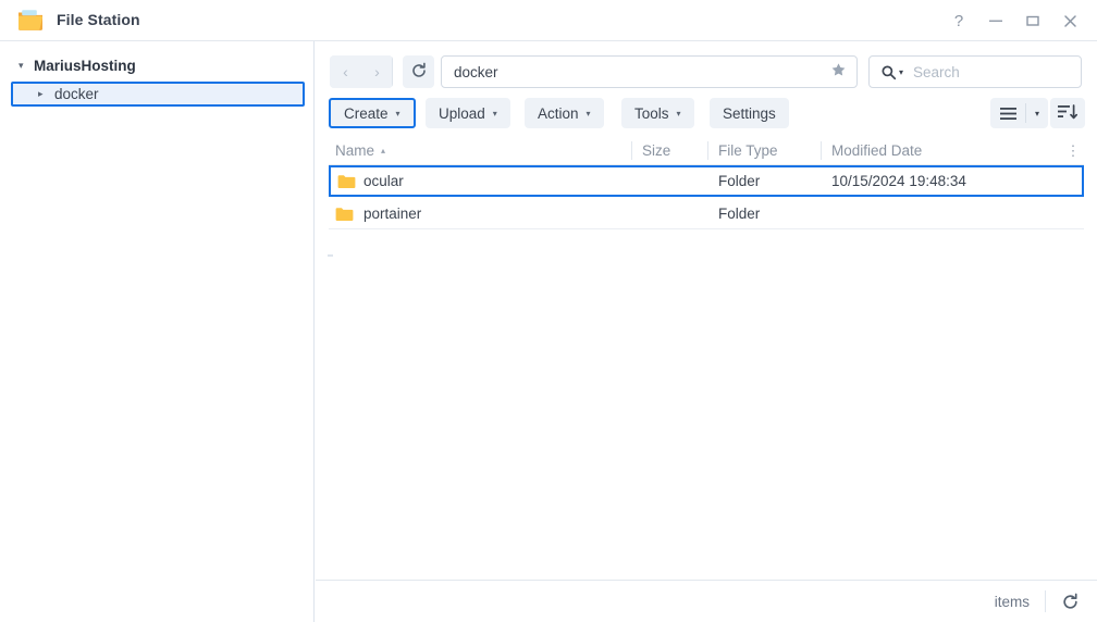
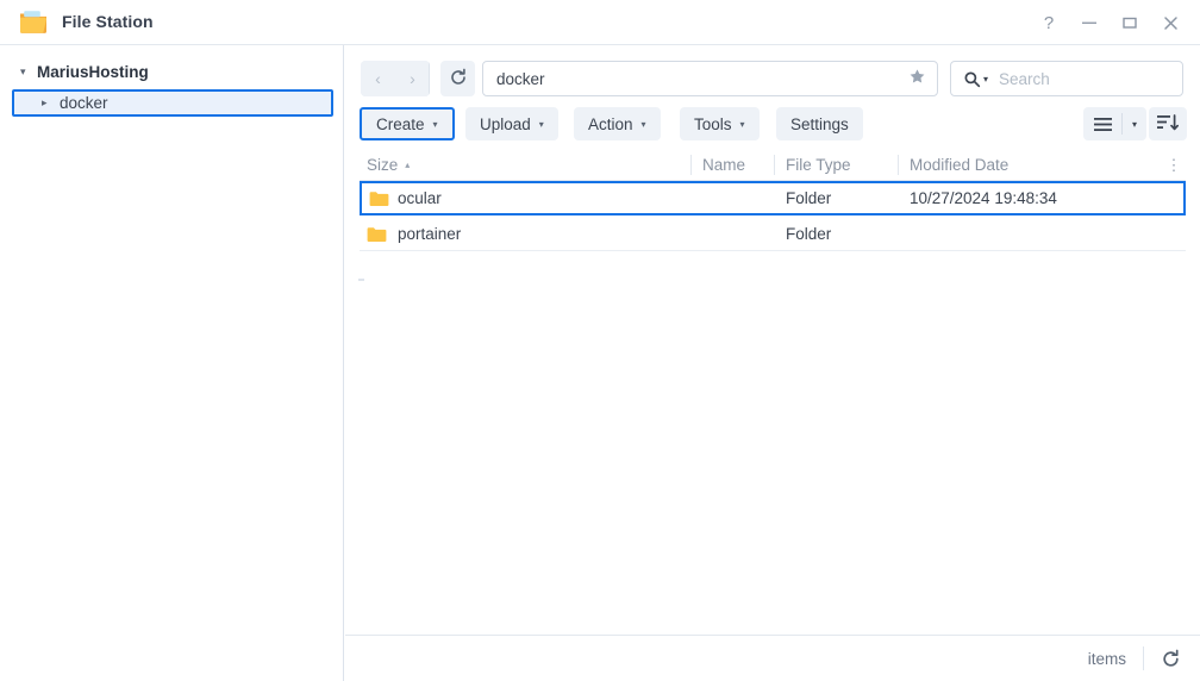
  File Station
  ?
  ▾
  MariusHosting
  ▸
  docker
  ‹
  ›
  docker
  ▾
  Search
  Create
  ▾
  Upload
  ▾
  Action
  ▾
  Tools
  ▾
  Settings
  ▾
- Name
+ Size
  ▴
- Size
+ Name
  File Type
  Modified Date
  ⋮
  ocular
  Folder
- 10/15/2024 19:48:34
+ 10/27/2024 19:48:34
  portainer
  Folder
  items
